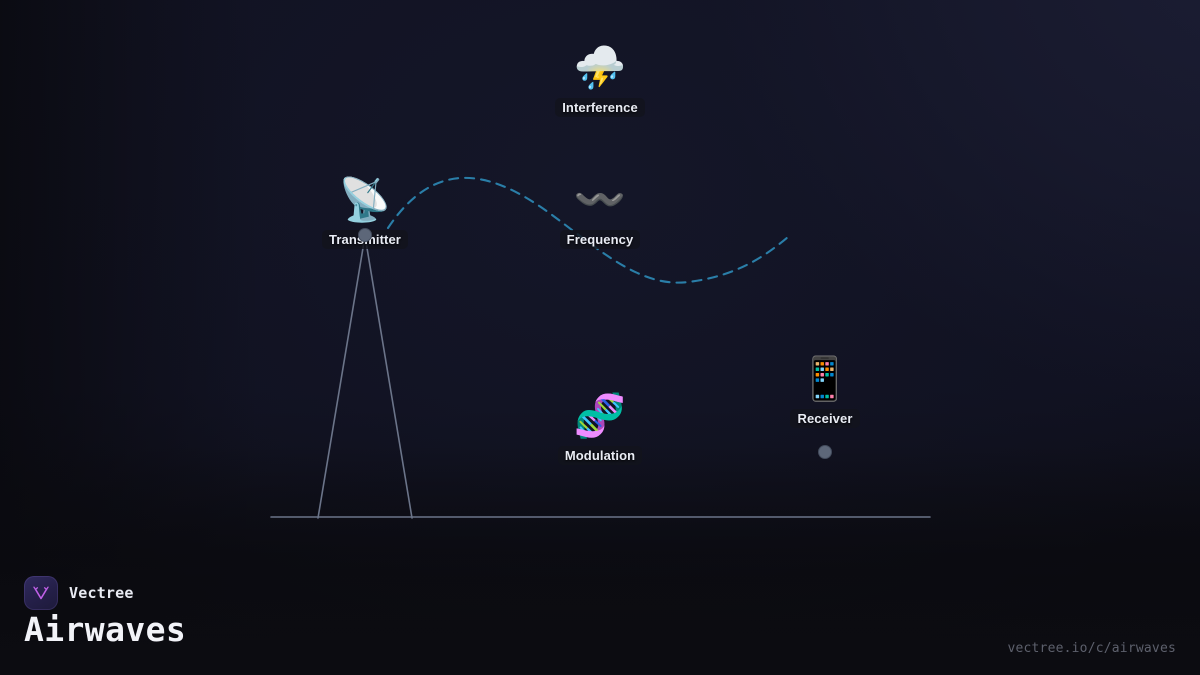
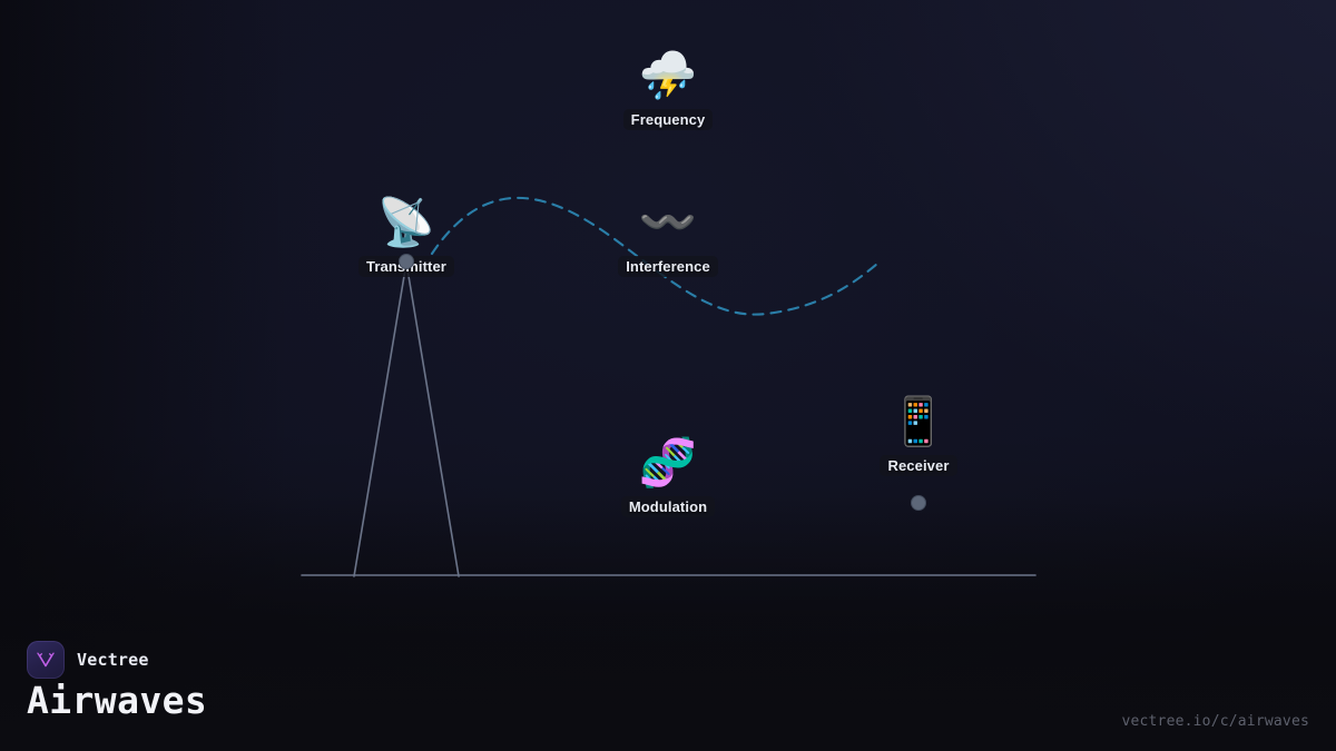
  ⛈️
- Interference
+ Frequency
  📡
  Tranitter
  〰️
- Frequency
+ Interference
  🧬
  Modulation
  📱
  Receiver
  Vectree
  Airwaves
  vectree.io/c/airwaves
